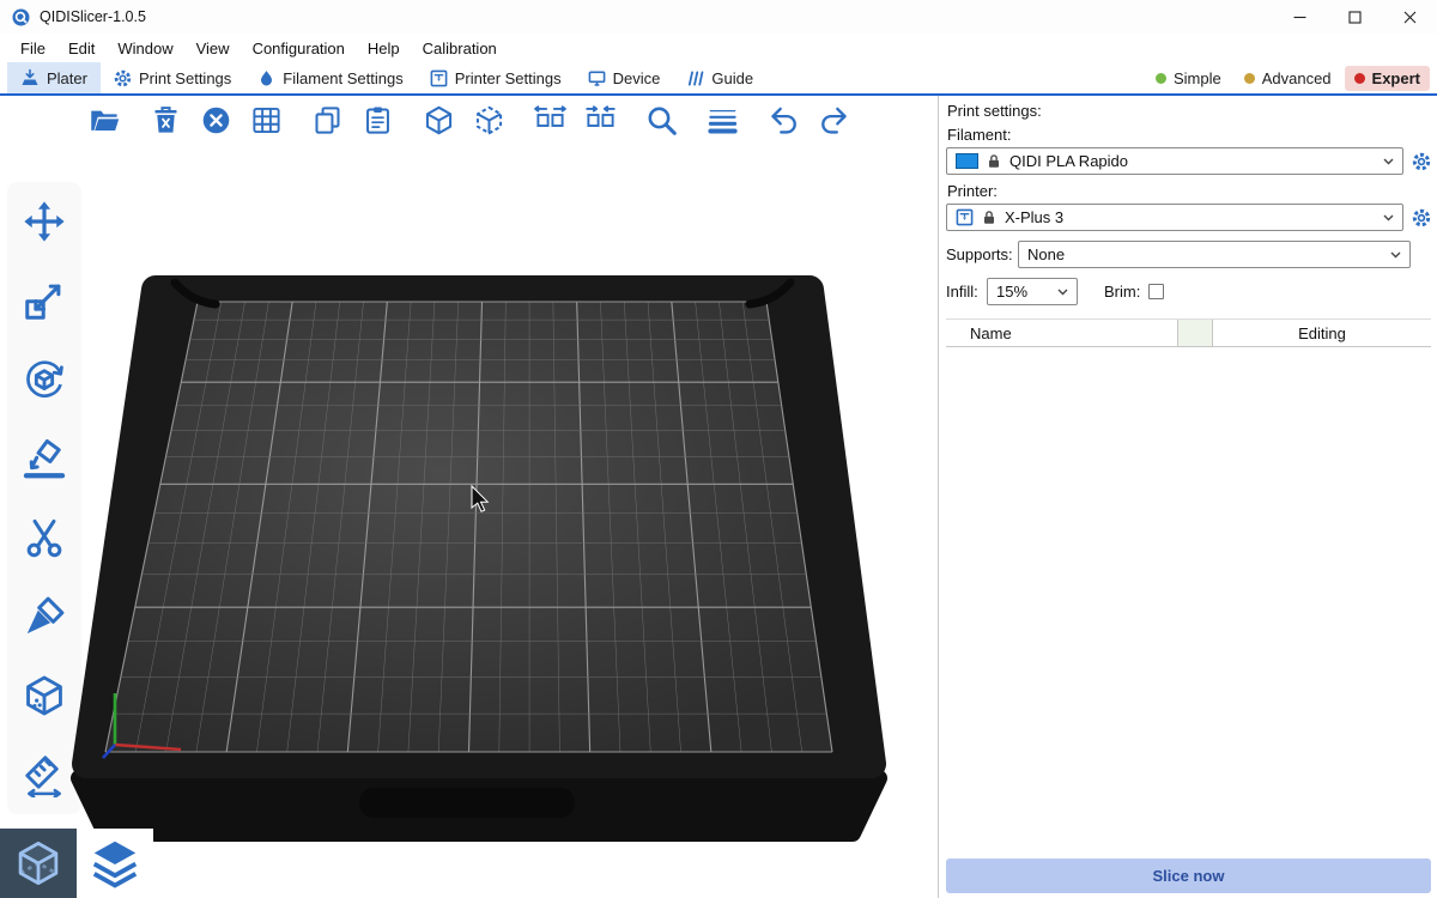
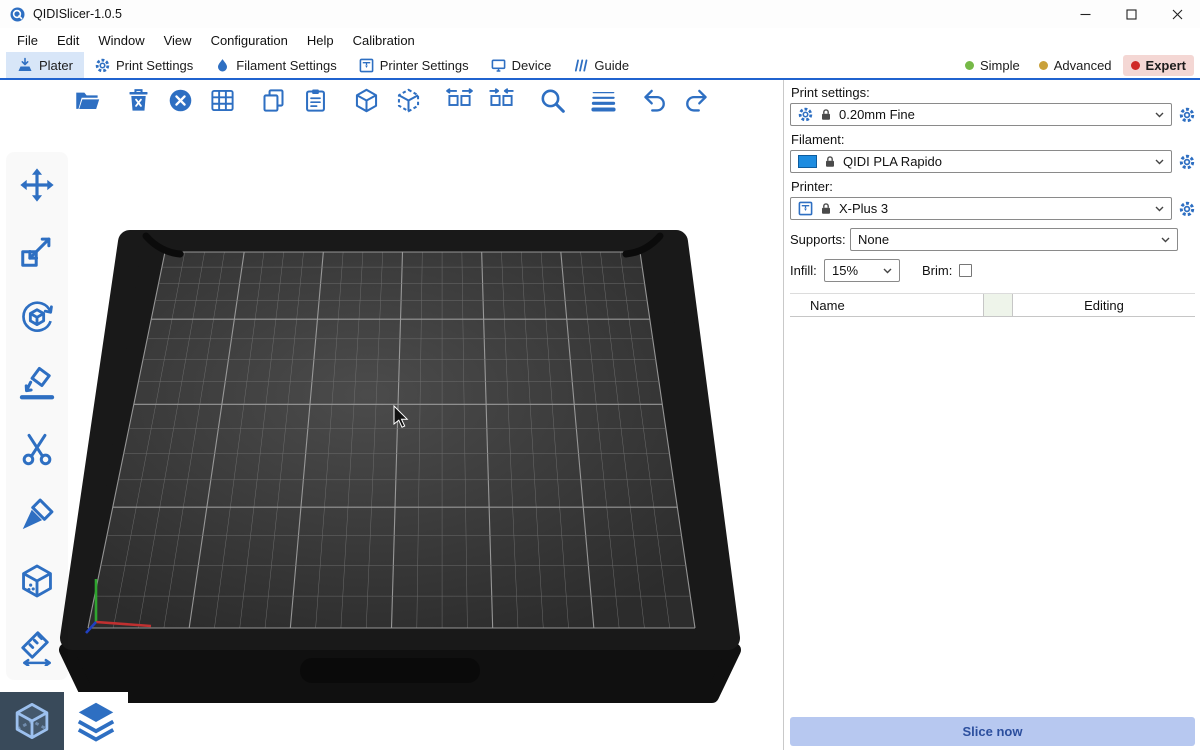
  QIDISlicer-1.0.5
  File
  Edit
  Window
  View
  Configuration
  Help
  Calibration
  Plater
  Print Settings
  Filament Settings
  Printer Settings
  Device
  Guide
  Simple
  Advanced
  Expert
  Print settings:
+ 0.20mm Fine
  Filament:
  QIDI PLA Rapido
  Printer:
  X-Plus 3
  Supports:
  None
  Infill:
  15%
  Brim:
  Name
  Editing
  Slice now
